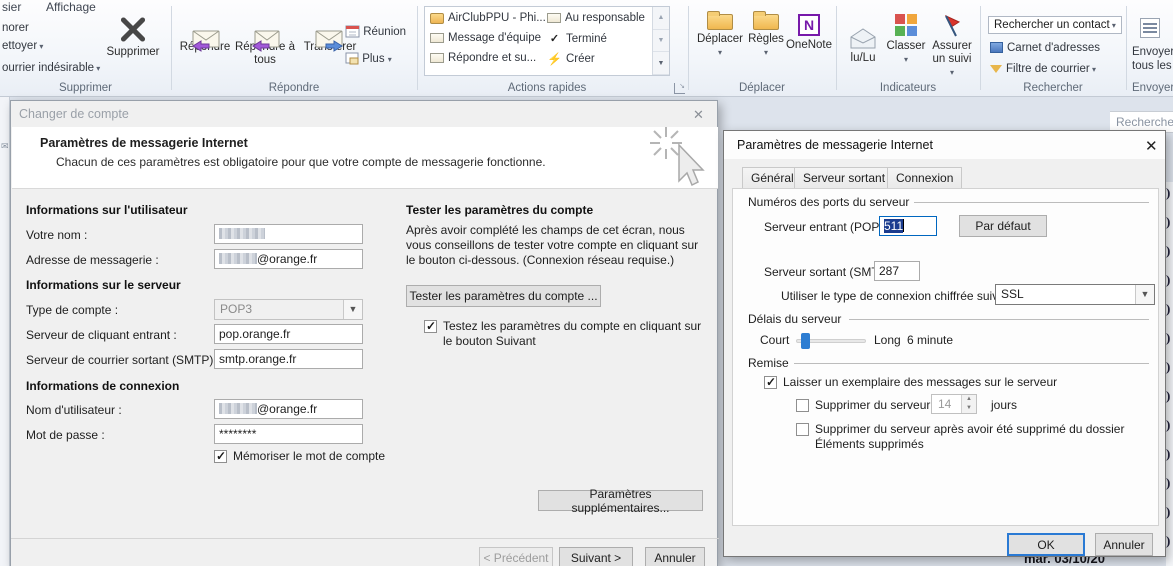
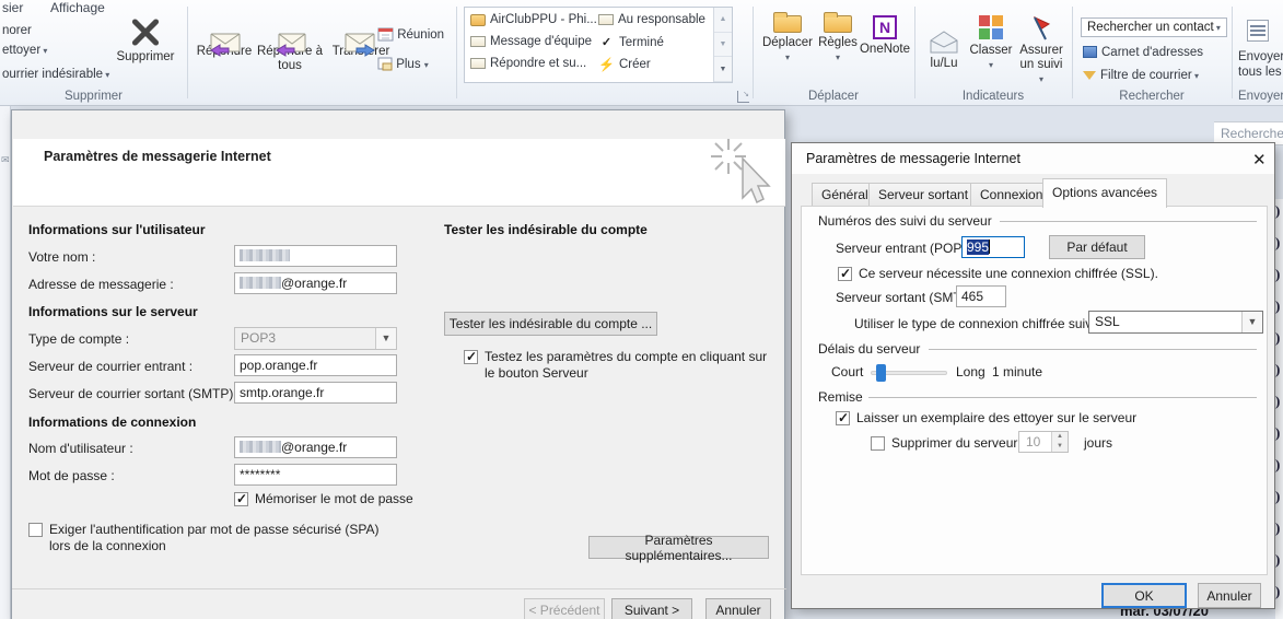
  sier
  Affichage
  norer
  ettoyer
  ourrier indésirable
  Supprimer
  Supprimer
  Réunion
  Plus
- Répondre
  AirClubPPU - Phi...
  Message d'équipe
  Répondre et su...
  Au responsable
  Terminé
  Créer
- Actions rapides
  Déplacer
  Règles
  OneNote
  Déplacer
  Classer
  Assurer un suivi
  Indicateurs
  Rechercher un contact
  Carnet d'adresses
  Filtre de courrier
  Rechercher
  Envoyer
  tous les
  Envoyer
  ✉
  Recherche
  )
  )
  )
  )
  )
  )
  )
  )
  )
  )
  )
  )
  )
- mar. 03/10/20
+ mar. 03/07/20
- Changer de compte
  Paramètres de messagerie Internet
- Chacun de ces paramètres est obligatoire pour que votre compte de messagerie fonctionne.
  Informations sur l'utilisateur
  Votre nom :
  Adresse de messagerie :
  @orange.fr
  Informations sur le serveur
  Type de compte :
  POP3
  ▼
- Serveur de cliquant entrant :
+ Serveur de courrier entrant :
  pop.orange.fr
  Serveur de courrier sortant (SMTP)
  smtp.orange.fr
  Informations de connexion
  Nom d'utilisateur :
  @orange.fr
  Mot de passe :
  ********
- Mémoriser le mot de compte
+ Mémoriser le mot de passe
+ Exiger l'authentification par mot de passe sécurisé (SPA) lors de la connexion
- Tester les paramètres du compte
+ Tester les indésirable du compte
- Après avoir complété les champs de cet écran, nous vous conseillons de tester votre compte en cliquant sur le bouton ci-dessous. (Connexion réseau requise.)
- Tester les paramètres du compte ...
+ Tester les indésirable du compte ...
- Testez les paramètres du compte en cliquant sur le bouton Suivant
+ Testez les paramètres du compte en cliquant sur le bouton Serveur
  Paramètres supplémentaires...
  < Précédent
  Suivant >
  Annuler
  Paramètres de messagerie Internet
  Général
  Serveur sortant
  Connexion
+ Options avancées
- Numéros des ports du serveur
+ Numéros des suivi du serveur
  Serveur entrant (POP
- 511
+ 995
  Par défaut
+ Ce serveur nécessite une connexion chiffrée (SSL).
  Serveur sortant (SM
- 287
+ 465
  Utiliser le type de connexion chiffrée sui
  SSL
  ▼
  Délais du serveur
  Court
  Long
- 6 minute
+ 1 minute
  Remise
- Laisser un exemplaire des messages sur le serveur
+ Laisser un exemplaire des ettoyer sur le serveur
  Supprimer du serveur
- 14
+ 10
  jours
- Supprimer du serveur après avoir été supprimé du dossier Éléments supprimés
  OK
  Annuler
